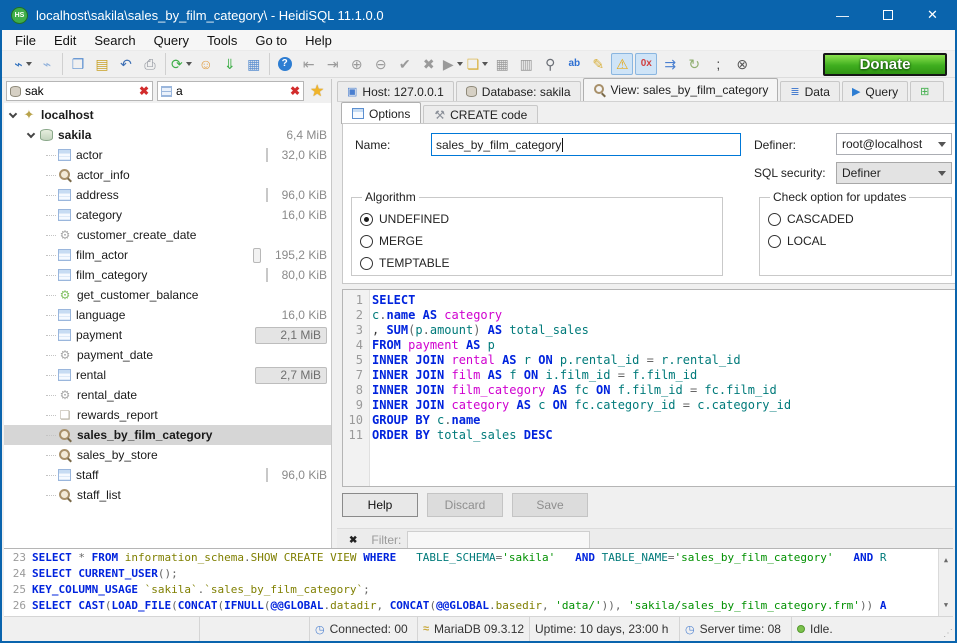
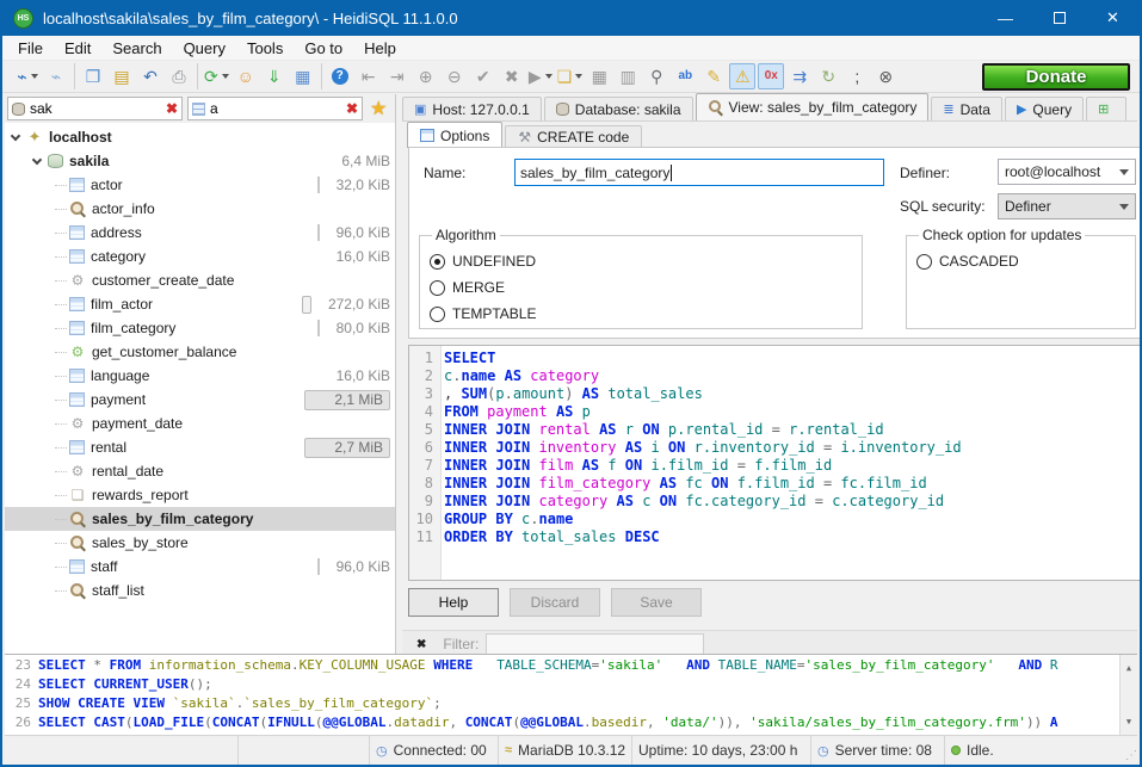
  localhost\sakila\sales_by_film_category\ - HeidiSQL 11.1.0.0
  —
  ✕
  File
  Edit
  Search
  Query
  Tools
  Go to
  Help
  ⌁
  ⌁
  ❐
  ▤
  ↶
  ⎙
  ⟳
  ☺
  ⇓
  ▦
  ?
  ⇤
  ⇥
  ⊕
  ⊖
  ✔
  ✖
  ▶
  ❏
  ▦
  ▥
  ⚲
  ab
  ✎
  ⚠
  0x
  ⇉
  ↻
  ;
  ⊗
  Donate
  sak
  ✖
  a
  ✖
  ★
  ✦
  localhost
  sakila
  6,4 MiB
  actor
  32,0 KiB
  actor_info
  address
  96,0 KiB
  category
  16,0 KiB
  ⚙
  customer_create_date
  film_actor
- 195,2 KiB
+ 272,0 KiB
  film_category
  80,0 KiB
  ⚙
  get_customer_balance
  language
  16,0 KiB
  payment
  2,1 MiB
  ⚙
  payment_date
  rental
  2,7 MiB
  ⚙
  rental_date
  ❏
  rewards_report
  sales_by_film_category
  sales_by_store
  staff
  96,0 KiB
  staff_list
  ▣
  Host: 127.0.0.1
  Database: sakila
  View: sales_by_film_category
  ≣
  Data
  ▶
  Query
  ⊞
  Options
  ⚒
  CREATE code
  Name:
  sales_by_film_category
  Definer:
  root@localhost
  SQL security:
  Definer
  Algorithm
  UNDEFINED
  MERGE
  TEMPTABLE
  Check option for updates
  CASCADED
- LOCAL
  1 SELECT
  2 c.name AS category
  3 , SUM(p.amount) AS total_sales
  4 FROM payment AS p
  5 INNER JOIN rental AS r ON p.rental_id = r.rental_id
+ 6 INNER JOIN inventory AS i ON r.inventory_id = i.inventory_id
  7 INNER JOIN film AS f ON i.film_id = f.film_id
  8 INNER JOIN film_category AS fc ON f.film_id = fc.film_id
  9 INNER JOIN category AS c ON fc.category_id = c.category_id
  10 GROUP BY c.name
  11 ORDER BY total_sales DESC
  Help
  Discard
  Save
  ✖
  Filter:
- 23 SELECT * FROM information_schema.SHOW CREATE VIEW WHERE TABLE_SCHEMA='sakila' AND TABLE_NAME='sales_by_film_category' AND R
+ 23 SELECT * FROM information_schema.KEY_COLUMN_USAGE WHERE TABLE_SCHEMA='sakila' AND TABLE_NAME='sales_by_film_category' AND R
  24 SELECT CURRENT_USER();
- 25 KEY_COLUMN_USAGE `sakila`.`sales_by_film_category`;
+ 25 SHOW CREATE VIEW `sakila`.`sales_by_film_category`;
  26 SELECT CAST(LOAD_FILE(CONCAT(IFNULL(@@GLOBAL.datadir, CONCAT(@@GLOBAL.basedir, 'data/')), 'sakila/sales_by_film_category.frm')) A
  ▲
  ▼
  ◷
  Connected: 00
  ≈
- MariaDB 09.3.12
+ MariaDB 10.3.12
  Uptime: 10 days, 23:00 h
  ◷
  Server time: 08
  Idle.
  ⋰
